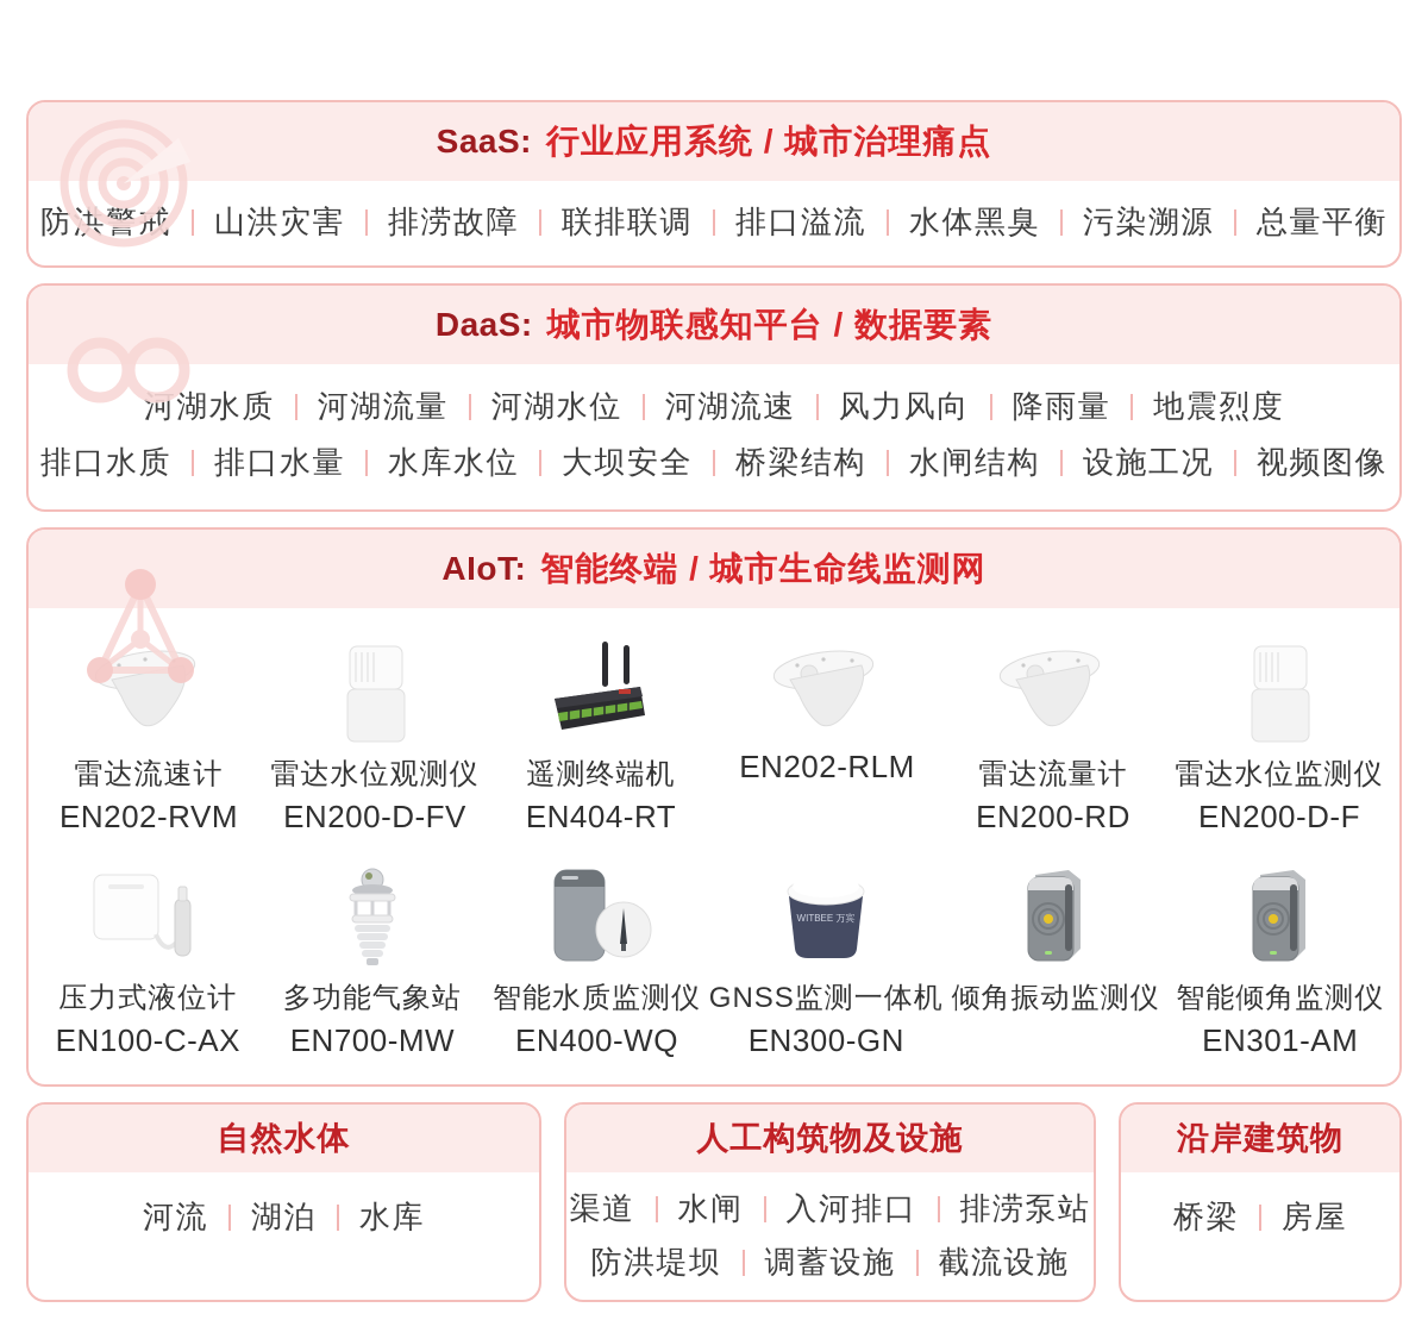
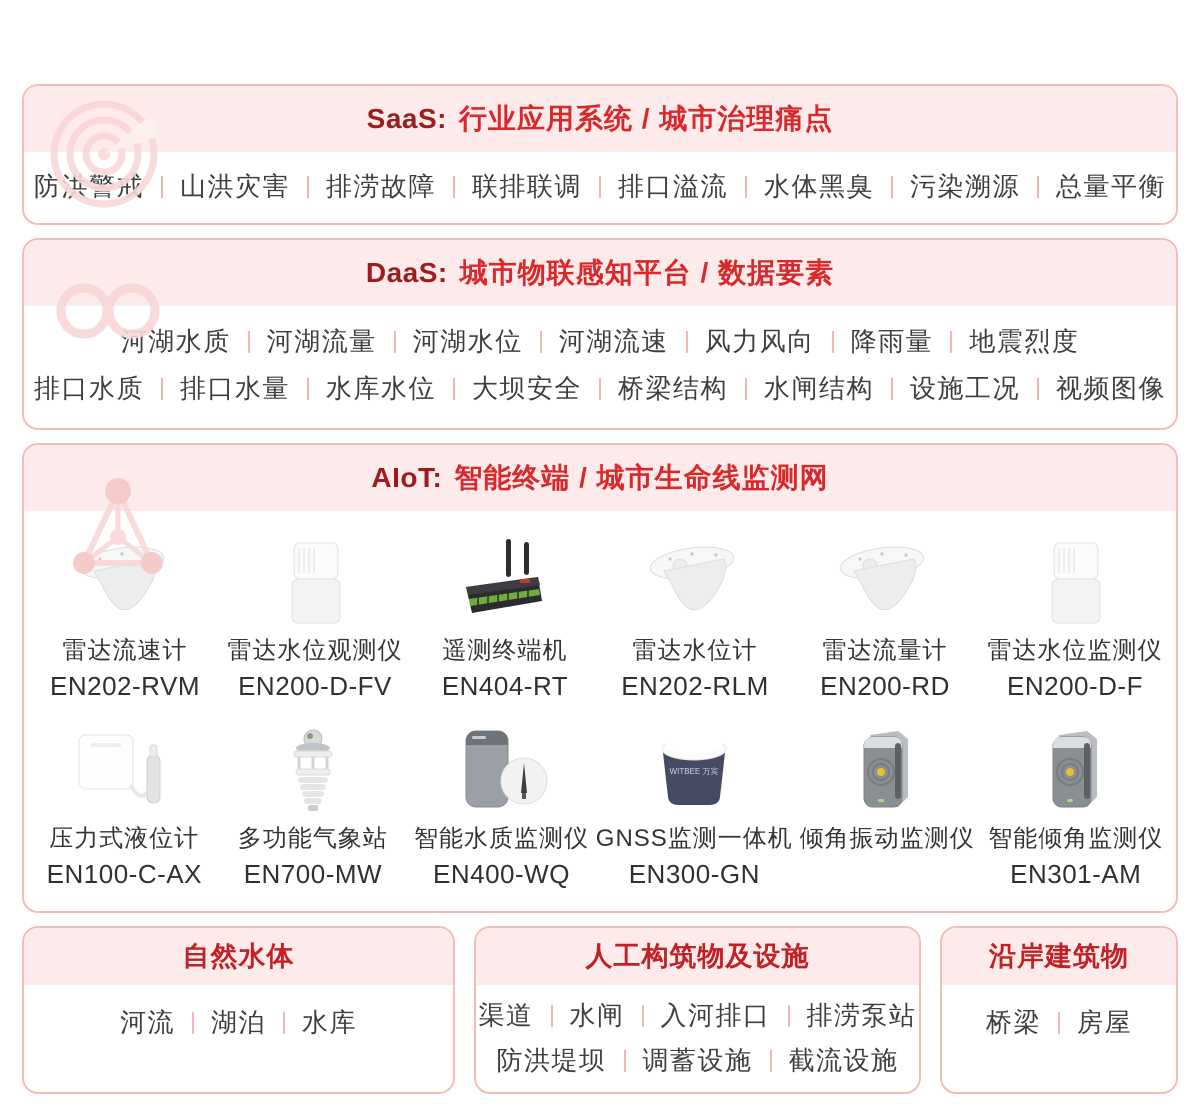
  SaaS: 行业应用系统 / 城市治理痛点
  防洪戒
  山洪灾害
  排涝故障
  联排联调
  排口溢流
  水体黑臭
  污染溯源
  总量平衡
  DaaS: 城市物联感知平台 / 数据要素
  河湖水质
  河湖流量
  河湖水位
  河湖流速
  风力风向
  降雨量
  地震烈度
  排口水质
  排口水量
  水库水位
  大坝安全
  桥梁结构
  水闸结构
  设施工况
  视频图像
  AIoT: 智能终端 / 城市生命线监测网
  雷达流速计
  EN202-RVM
  雷达水位观测仪
  EN200-D-FV
  遥测终端机
  EN404-RT
+ 雷达水位计
  EN202-RLM
  雷达流量计
  EN200-RD
  雷达水位监测仪
  EN200-D-F
  压力式液位计
  EN100-C-AX
  多功能气象站
  EN700-MW
  智能水质监测仪
  EN400-WQ
  WITBEE 万宾
  GNSS监测一体机
  EN300-GN
  倾角振动监测仪
  智能倾角监测仪
  EN301-AM
  自然水体
  河流
  湖泊
  水库
  人工构筑物及设施
  渠道
  水闸
  入河排口
  排涝泵站
  防洪堤坝
  调蓄设施
  截流设施
  沿岸建筑物
  桥梁
  房屋
